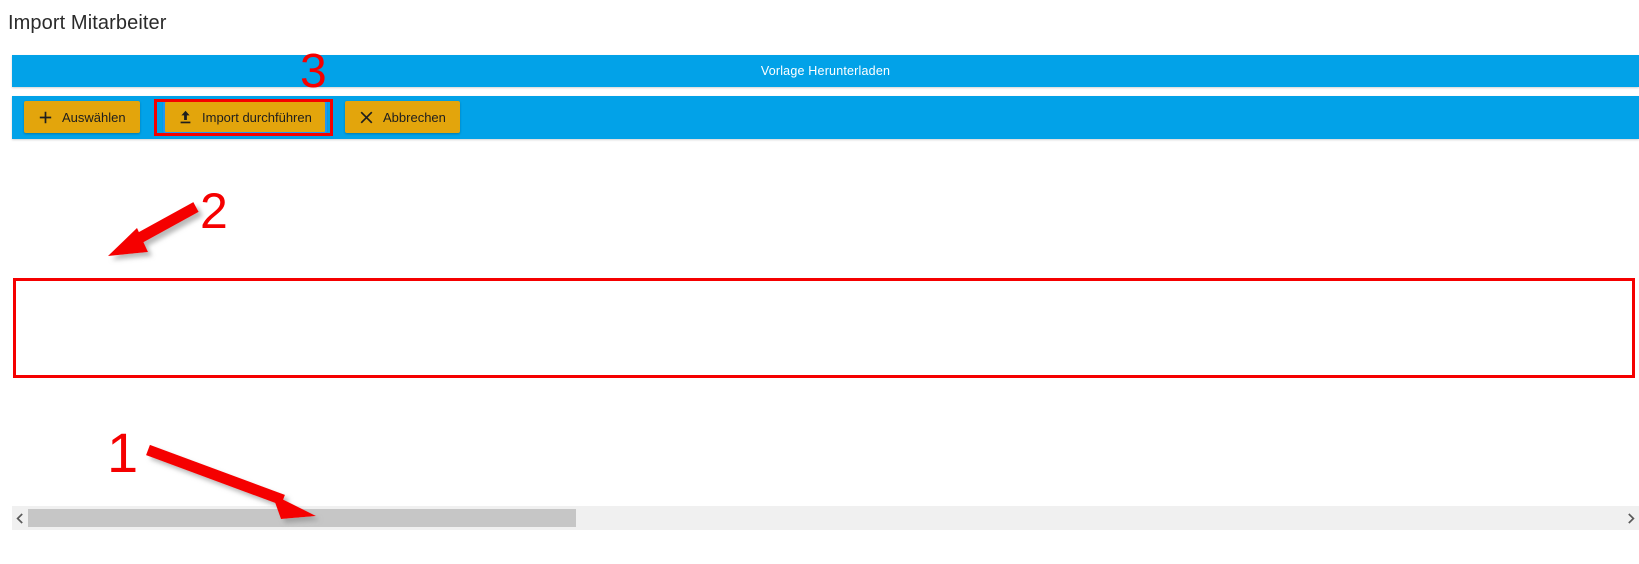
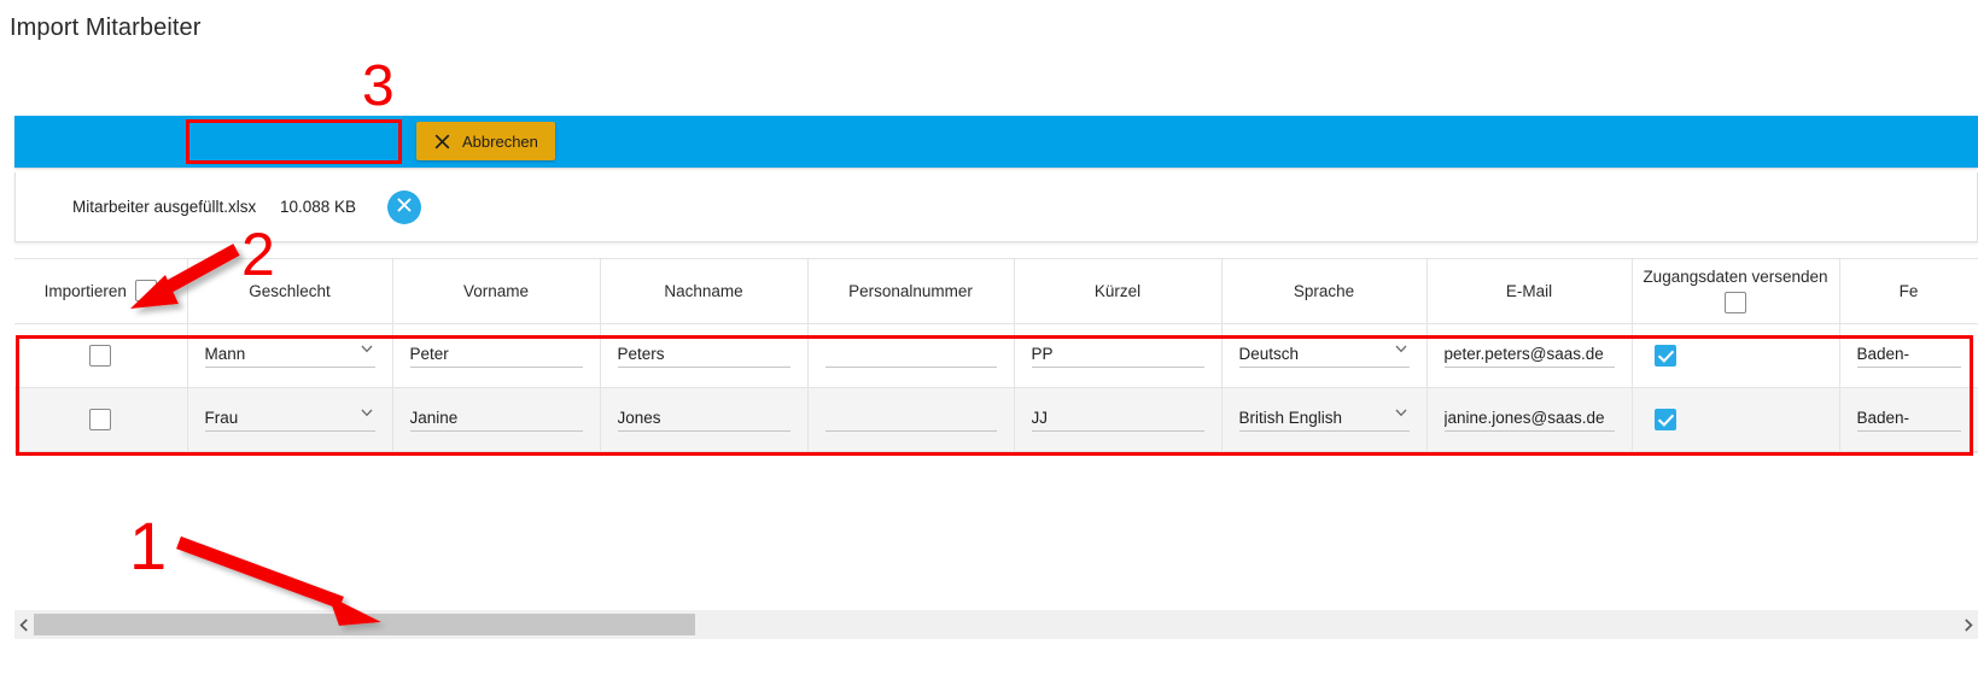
  Import Mitarbeiter
- Vorlage Herunterladen
- Auswählen
- Import durchführen
  Abbrechen
+ Mitarbeiter ausgefüllt.xlsx
+ 10.088 KB
+ Importieren	Geschlecht	Vorname	Nachname	Personalnummer	Kürzel	Sprache	E-Mail	Zugangsdaten versenden	Fe
+ 	Mann	Peter	Peters		PP	Deutsch	peter.peters@saas.de		Baden-
+ 	Frau	Janine	Jones		JJ	British English	janine.jones@saas.de		Baden-
  1
  2
  3
